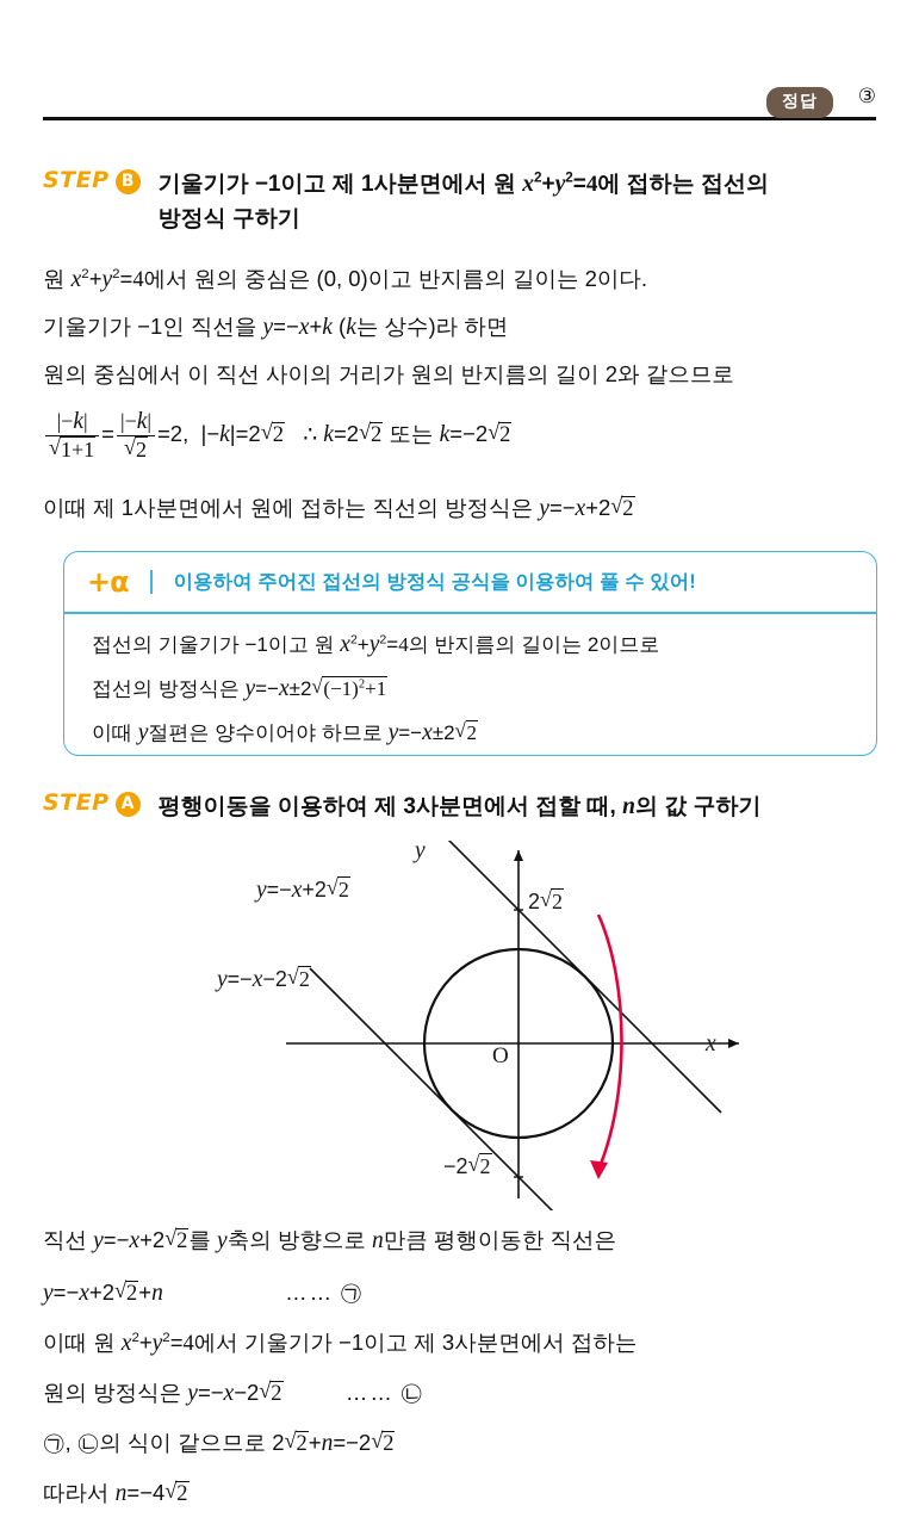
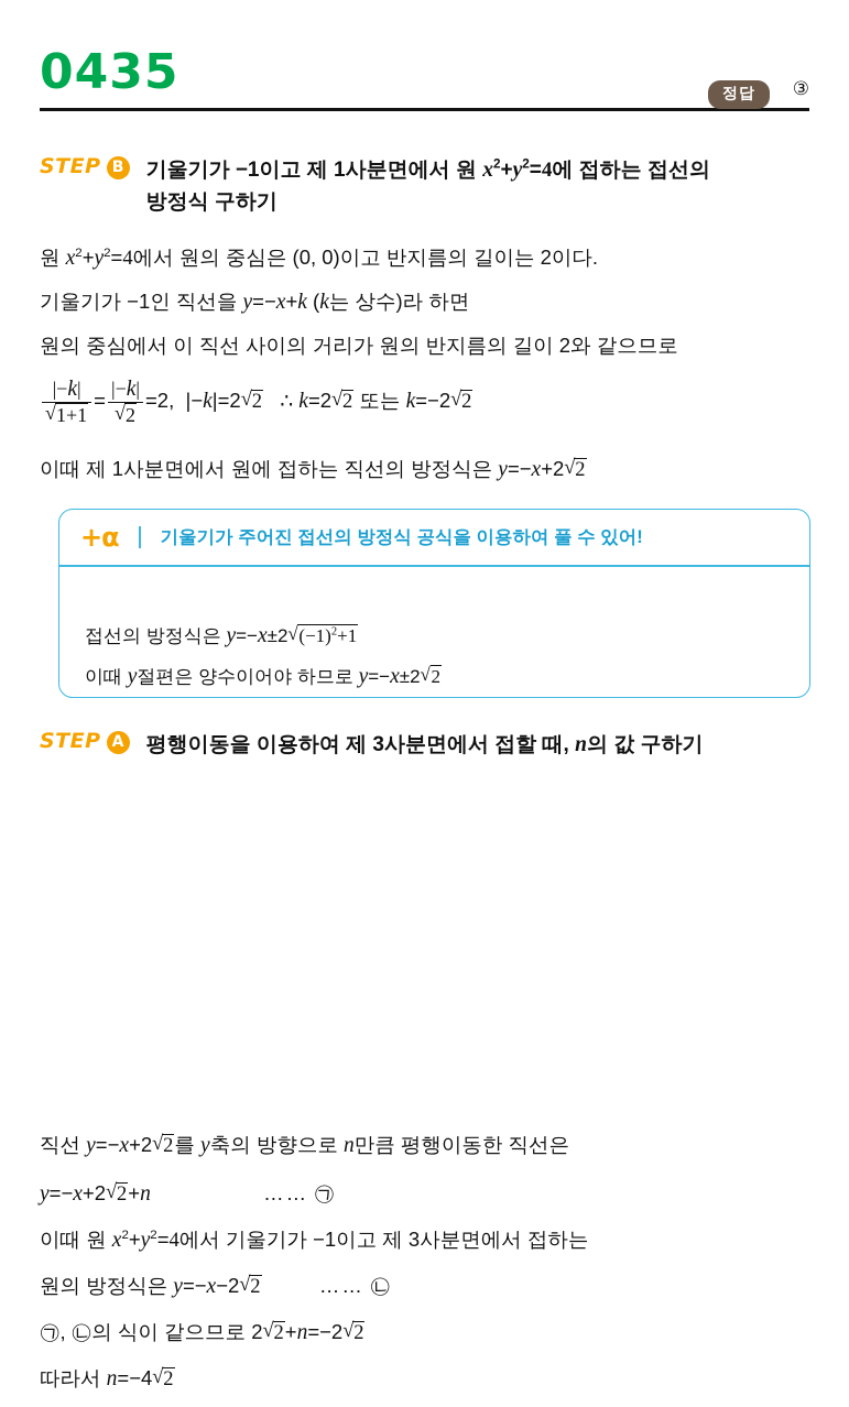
+ 0435
  정답
  ③
  STEP
  B
  기울기가 −1이고 제 1사분면에서 원 x2+y2=4에 접하는 접선의
  방정식 구하기
  원 x2+y2=4에서 원의 중심은 (0, 0)이고 반지름의 길이는 2이다.
  기울기가 −1인 직선을 y=−x+k (k는 상수)라 하면
  원의 중심에서 이 직선 사이의 거리가 원의 반지름의 길이 2와 같으므로
  |−k|
  1+1
  =
  |−k|
  2
  =2, |−k|=2 2 ∴ k=2 2 또는 k=−2 2
  이때 제 1사분면에서 원에 접하는 직선의 방정식은 y=−x+2 2
  +α
- 이용하여 주어진 접선의 방정식 공식을 이용하여 풀 수 있어!
+ 기울기가 주어진 접선의 방정식 공식을 이용하여 풀 수 있어!
- 접선의 기울기가 −1이고 원 x2+y2=4의 반지름의 길이는 2이므로
  접선의 방정식은 y=−x±2 (−1)2+1
  이때 y절편은 양수이어야 하므로 y=−x±2 2
  STEP
  A
  평행이동을 이용하여 제 3사분면에서 접할 때, n의 값 구하기
- y
- x
- O
- y=−x+2 2
- y=−x−2 2
- 2 2
- −2 2
  직선 y=−x+2 2를 y축의 방향으로 n만큼 평행이동한 직선은
  y=−x+2 2+n …… ㉠
  이때 원 x2+y2=4에서 기울기가 −1이고 제 3사분면에서 접하는
  원의 방정식은 y=−x−2 2 …… ㉡
  ㉠, ㉡의 식이 같으므로 2 2+n=−2 2
  따라서 n=−4 2
